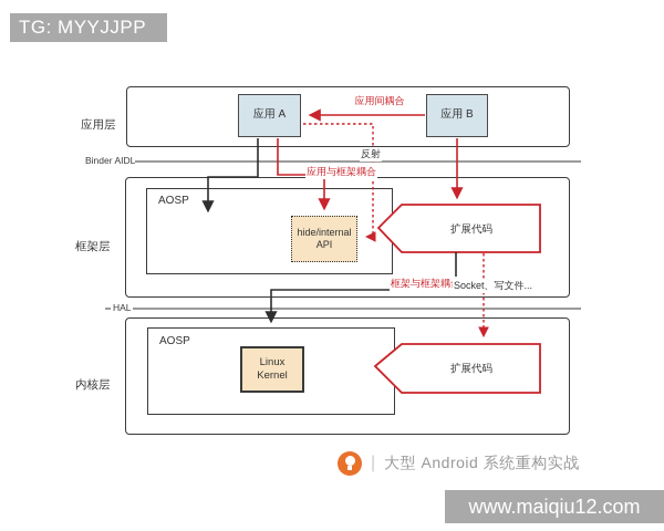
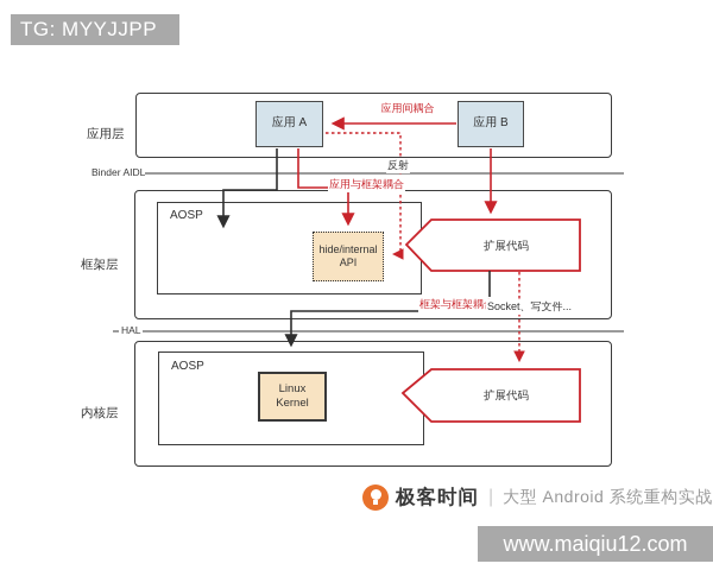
  TG: MYYJJPP
  应用 A
  应用 B
  hide/internal API
  Linux Kernel
  AOSP
  AOSP
  扩展代码
  扩展代码
  应用层
  框架层
  内核层
  Binder AIDL
  HAL
  应用间耦合
  反射
  应用与框架耦合
  框架与框架耦
  Socket、写文件...
+ 极客时间
  |
  大型 Android 系统重构实战
  www.maiqiu12.com
